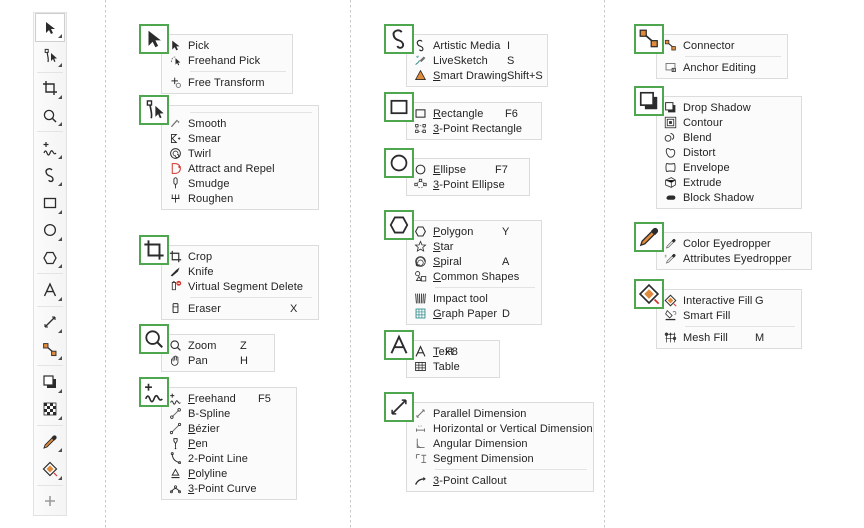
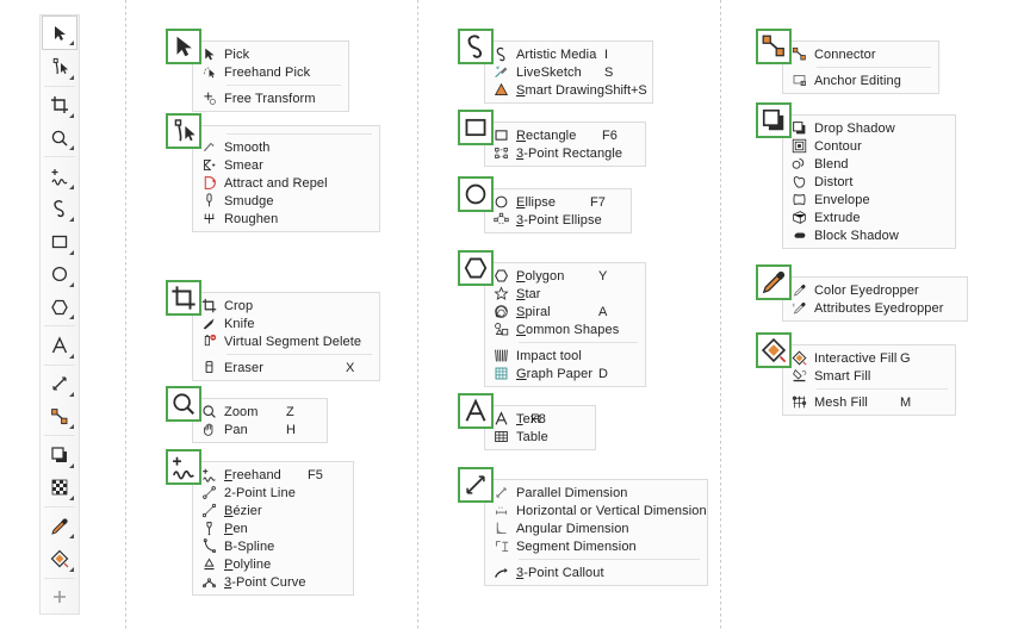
  Pick
  Freehand Pick
  Free Transform
  Smooth
  Smear
- Twirl
  Attract and Repel
  Smudge
  Roughen
  Crop
  Knife
  Virtual Segment Delete
  Eraser
  X
  Zoom
  Z
  Pan
  H
  Freehand
  F5
- B-Spline
+ 2-Point Line
  Bézier
  Pen
- 2-Point Line
+ B-Spline
  Polyline
  3-Point Curve
  Artistic Media
  I
  LiveSketch
  S
  Smart Drawing
  Shift+S
  Rectangle
  F6
  3-Point Rectangle
  Ellipse
  F7
  3-Point Ellipse
  Polygon
  Y
  Star
  Spiral
  A
  Common Shapes
  Impact tool
  Graph Paper
  D
  Text
  F8
  Table
  Parallel Dimension
  Horizontal or Vertical Dimension
  Angular Dimension
  Segment Dimension
  3-Point Callout
  Connector
  Anchor Editing
  Drop Shadow
  Contour
  Blend
  Distort
  Envelope
  Extrude
  Block Shadow
  Color Eyedropper
  Attributes Eyedropper
  Interactive Fill
  G
  Smart Fill
  Mesh Fill
  M
